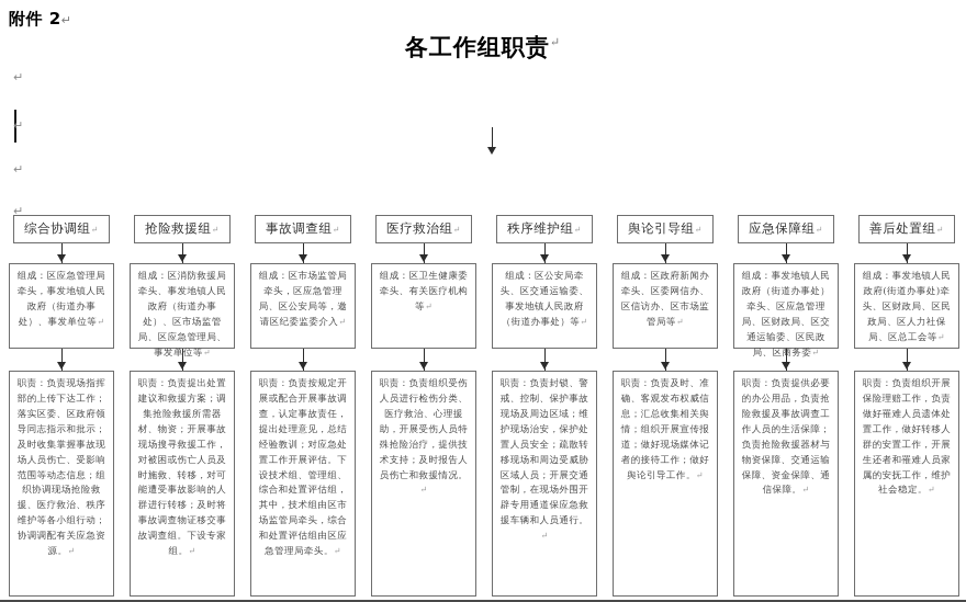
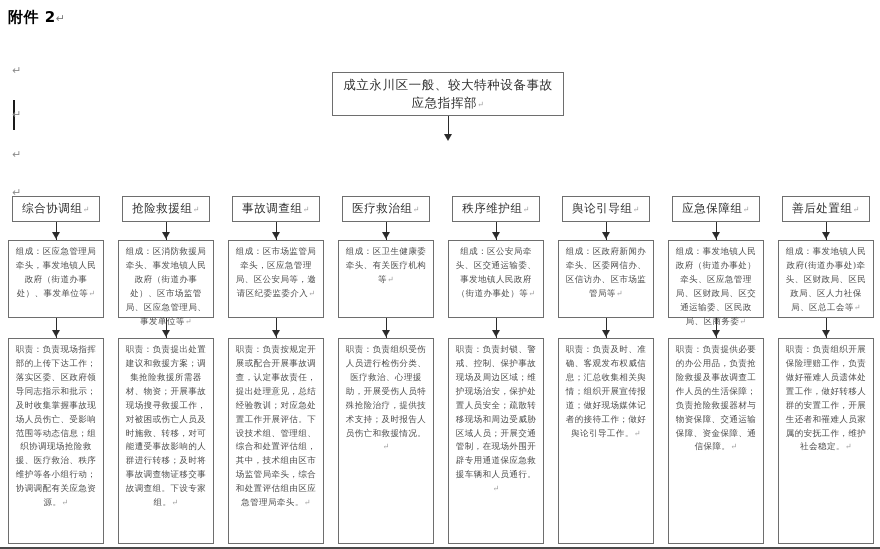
  附件 2↵
- 各工作组职责↵
  ↵
  ↵
  ↵
  ↵
+ 成立永川区一般、较大特种设备事故应急指挥部↵
  综合协调组↵
  组成：区应急管理局牵头，事发地镇人民政府（街道办事处）、事发单位等↵
  职责：负责现场指挥部的上传下达工作；落实区委、区政府领导同志指示和批示；及时收集掌握事故现场人员伤亡、受影响范围等动态信息；组织协调现场抢险救援、医疗救治、秩序维护等各小组行动；协调调配有关应急资源。↵
  抢险救援组↵
  组成：区消防救援局牵头、事发地镇人民政府（街道办事处）、区市场监管局、区应急管理局、事发单位等↵
  职责：负责提出处置建议和救援方案；调集抢险救援所需器材、物资；开展事故现场搜寻救援工作，对被困或伤亡人员及时施救、转移，对可能遭受事故影响的人群进行转移；及时将事故调查物证移交事故调查组。下设专家组。↵
  事故调查组↵
  组成：区市场监管局牵头，区应急管理局、区公安局等，邀请区纪委监委介入↵
  职责：负责按规定开展或配合开展事故调查，认定事故责任，提出处理意见，总结经验教训；对应急处置工作开展评估。下设技术组、管理组、综合和处置评估组，其中，技术组由区市场监管局牵头，综合和处置评估组由区应急管理局牵头。↵
  医疗救治组↵
  组成：区卫生健康委牵头、有关医疗机构等↵
  职责：负责组织受伤人员进行检伤分类、医疗救治、心理援助，开展受伤人员特殊抢险治疗，提供技术支持；及时报告人员伤亡和救援情况。↵
  秩序维护组↵
  组成：区公安局牵头、区交通运输委、事发地镇人民政府（街道办事处）等↵
  职责：负责封锁、警戒、控制、保护事故现场及周边区域；维护现场治安，保护处置人员安全；疏散转移现场和周边受威胁区域人员；开展交通管制，在现场外围开辟专用通道保应急救援车辆和人员通行。↵
  舆论引导组↵
  组成：区政府新闻办牵头、区委网信办、区信访办、区市场监管局等↵
  职责：负责及时、准确、客观发布权威信息；汇总收集相关舆情；组织开展宣传报道；做好现场媒体记者的接待工作；做好舆论引导工作。↵
  应急保障组↵
  组成：事发地镇人民政府（街道办事处）牵头、区应急管理局、区财政局、区交通运输委、区民政局、区务委↵
  职责：负责提供必要的办公用品，负责抢险救援及事故调查工作人员的生活保障；负责抢险救援器材与物资保障、交通运输保障、资金保障、通信保障。↵
  善后处置组↵
  组成：事发地镇人民政府(街道办事处)牵头、区财政局、区民政局、区人力社保局、区总工会等↵
  职责：负责组织开展保险理赔工作，负责做好罹难人员遗体处置工作，做好转移人群的安置工作，开展生还者和罹难人员家属的安抚工作，维护社会稳定。↵
